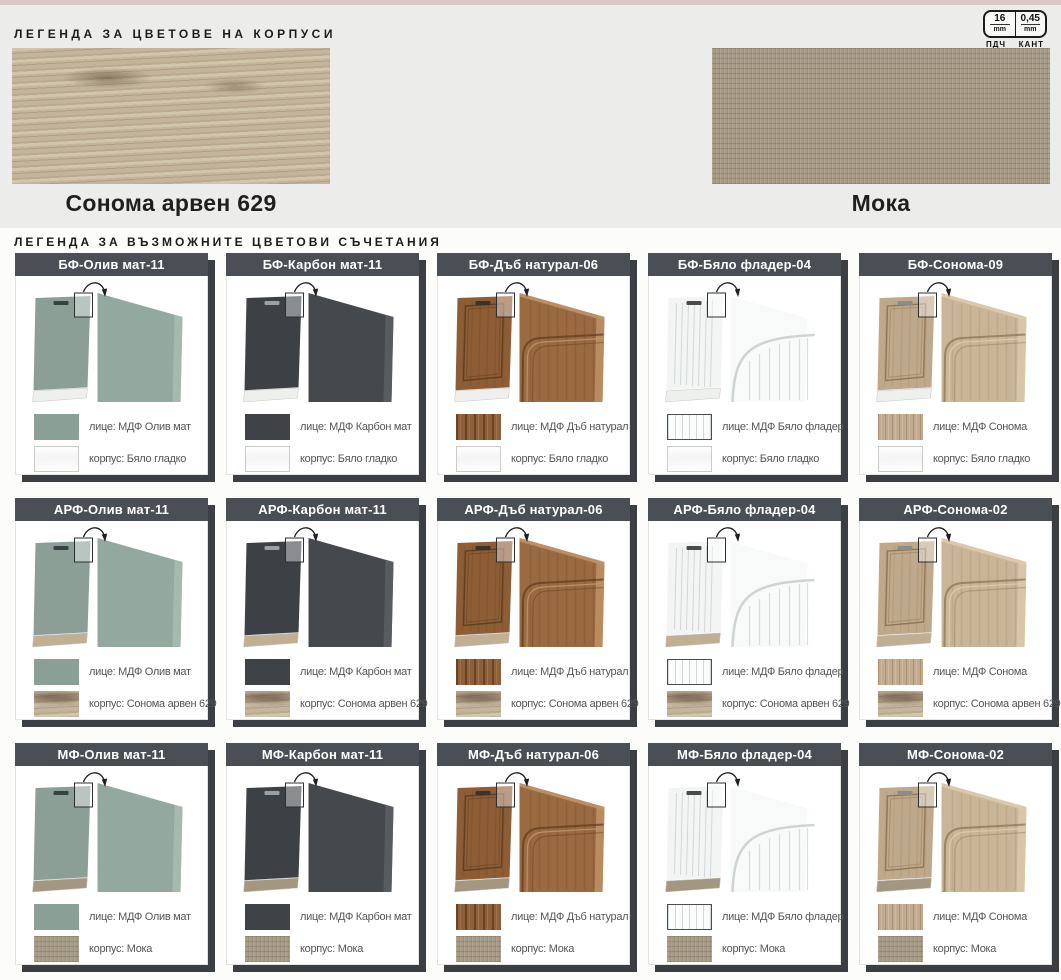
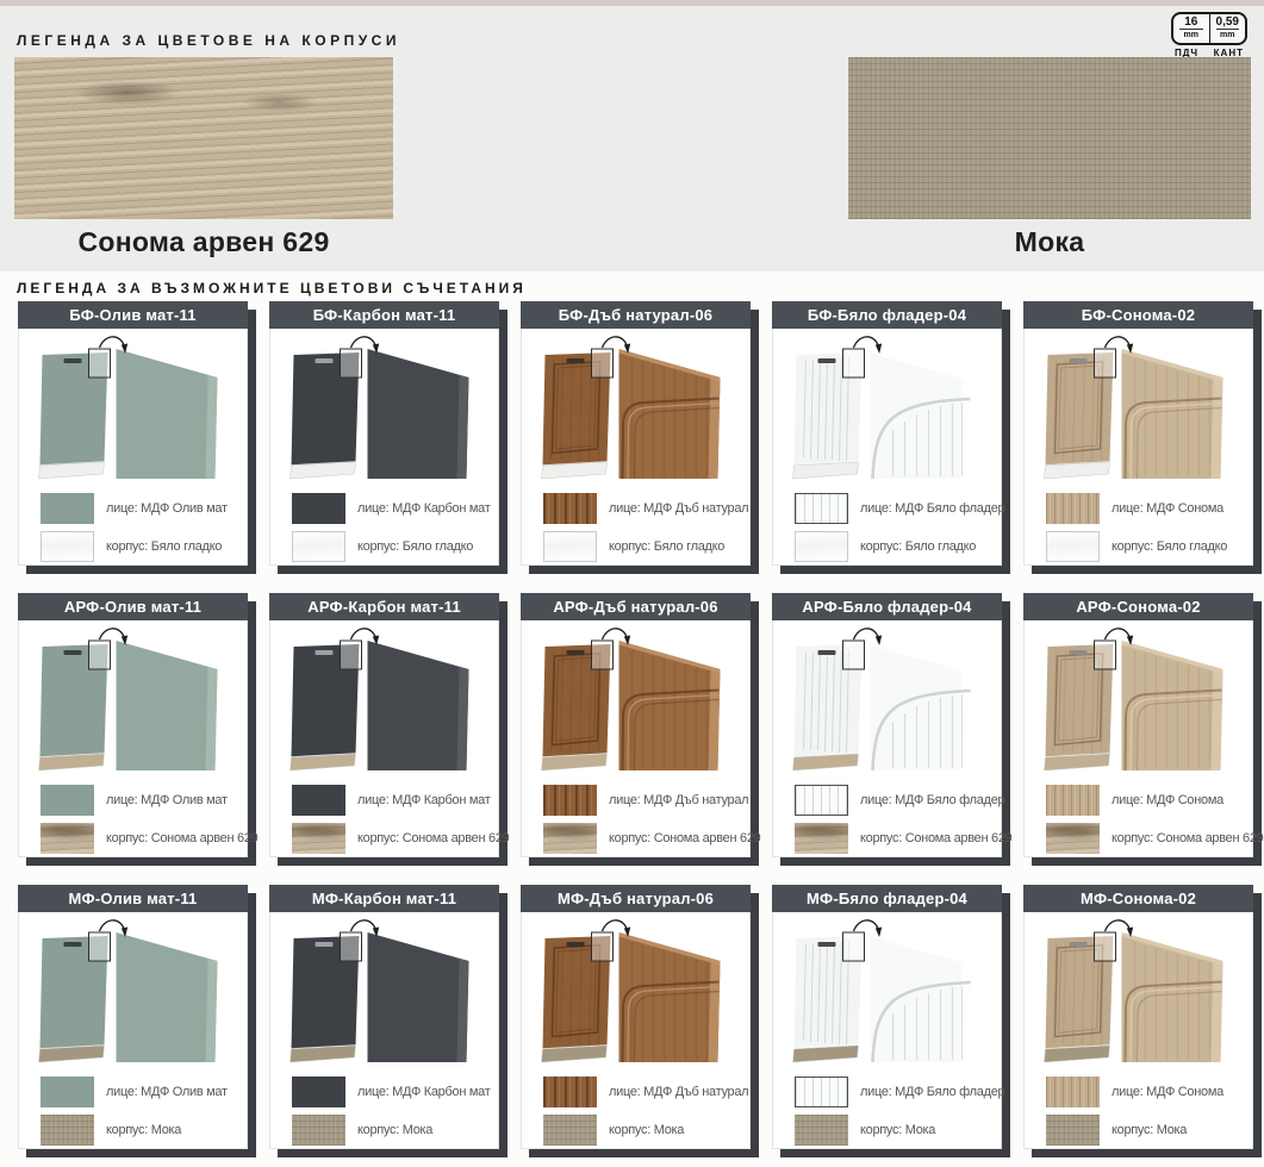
  ЛЕГЕНДА ЗА ЦВЕТОВЕ НА КОРПУСИ
  16
- 0,45
+ 0,59
  ПДЧ
  КАНТ
  Сонома арвен 629
  Мока
  ЛЕГЕНДА ЗА ВЪЗМОЖНИТЕ ЦВЕТОВИ СЪЧЕТАНИЯ
  БФ-Олив мат-11
  лице: МДФ Олив мат
  корпус: Бяло гладко
  БФ-Карбон мат-11
  лице: МДФ Карбон мат
  корпус: Бяло гладко
  БФ-Дъб натурал-06
  лице: МДФ Дъб натурал
  корпус: Бяло гладко
  БФ-Бяло фладер-04
  лице: МДФ Бяло фладер
  корпус: Бяло гладко
- БФ-Сонома-09
+ БФ-Сонома-02
  лице: МДФ Сонома
  корпус: Бяло гладко
  АРФ-Олив мат-11
  лице: МДФ Олив мат
  корпус: Сонома арвен 629
  АРФ-Карбон мат-11
  лице: МДФ Карбон мат
  корпус: Сонома арвен 629
  АРФ-Дъб натурал-06
  лице: МДФ Дъб натурал
  корпус: Сонома арвен 629
  АРФ-Бяло фладер-04
  лице: МДФ Бяло фладер
  корпус: Сонома арвен 629
  АРФ-Сонома-02
  лице: МДФ Сонома
  корпус: Сонома арвен 629
  МФ-Олив мат-11
  лице: МДФ Олив мат
  корпус: Мока
  МФ-Карбон мат-11
  лице: МДФ Карбон мат
  корпус: Мока
  МФ-Дъб натурал-06
  лице: МДФ Дъб натурал
  корпус: Мока
  МФ-Бяло фладер-04
  лице: МДФ Бяло фладер
  корпус: Мока
  МФ-Сонома-02
  лице: МДФ Сонома
  корпус: Мока
